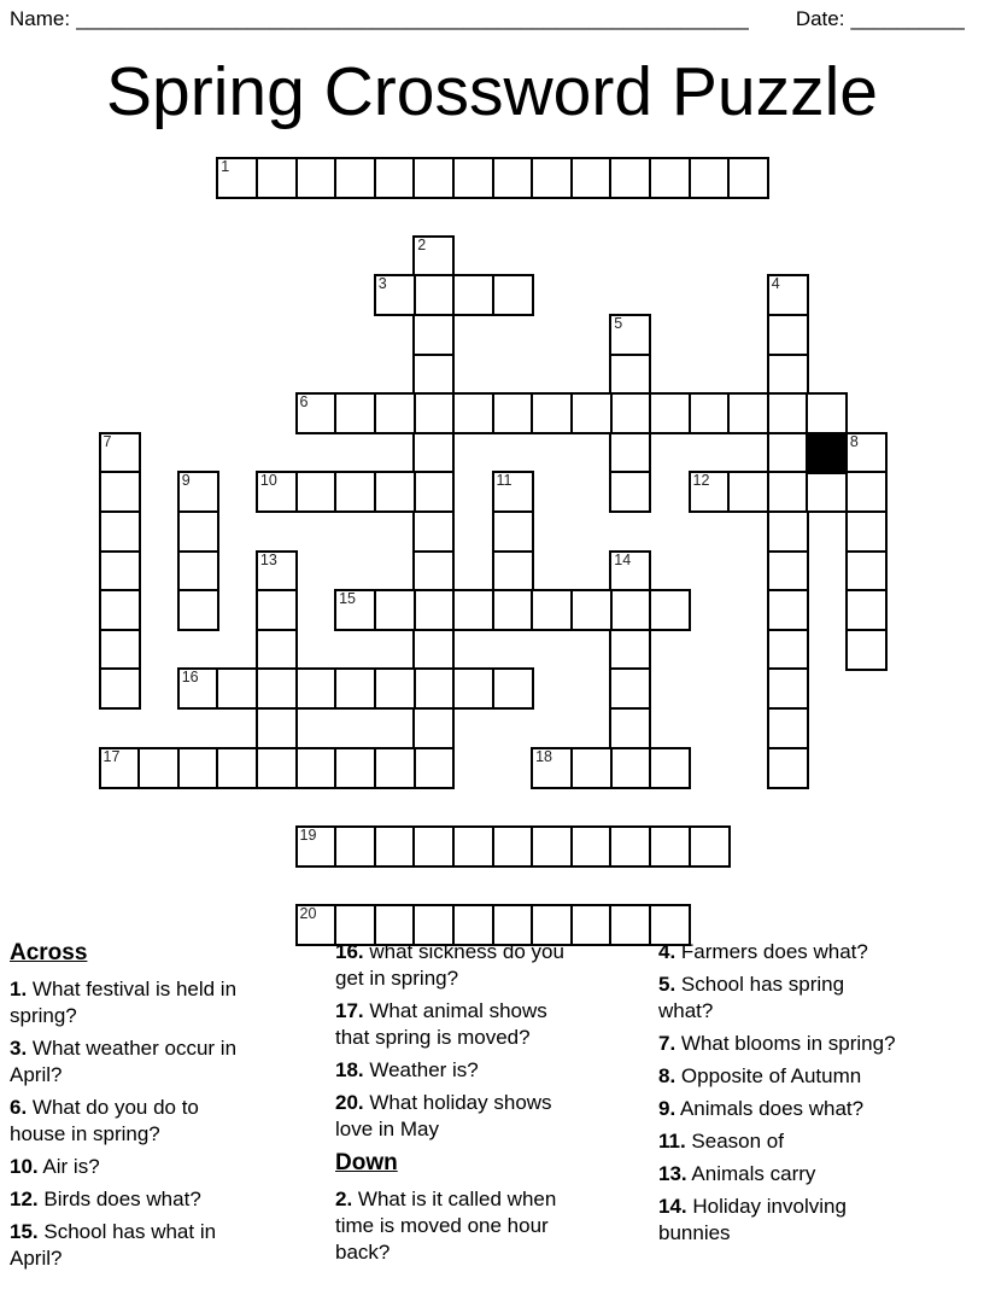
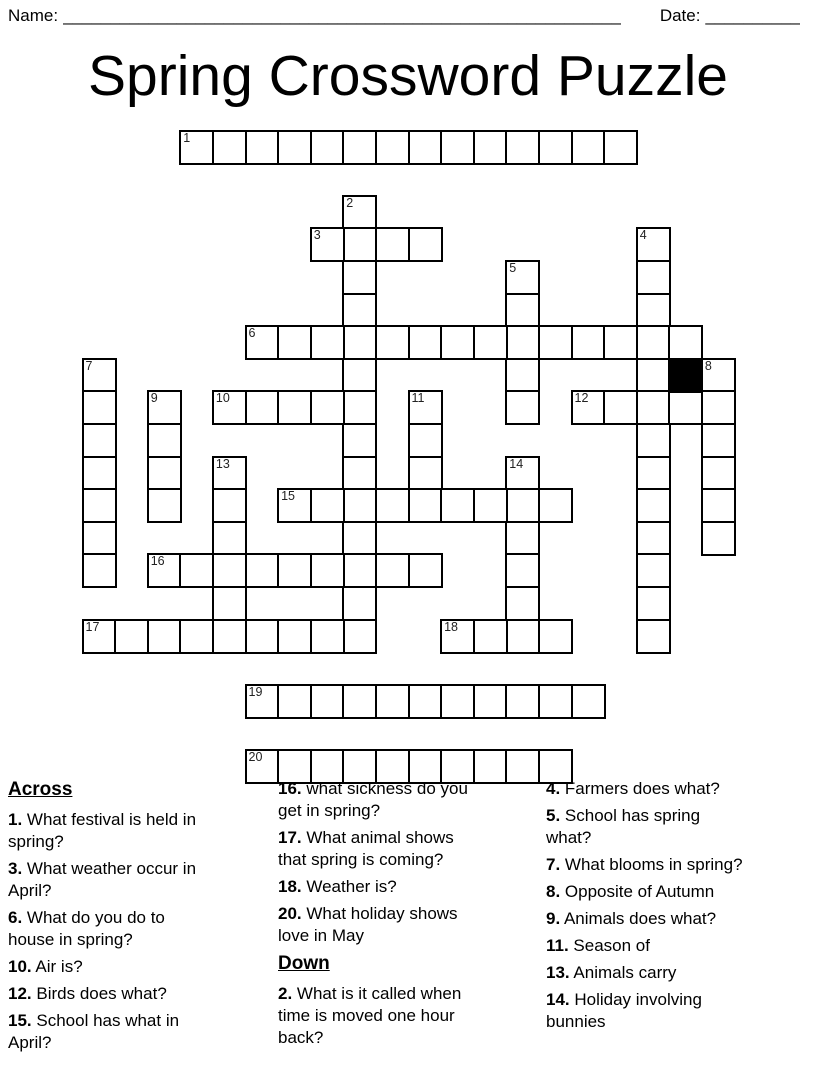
  Name:
  ___________________________________________________________
  Date:
  __________
  Spring Crossword Puzzle
  1
  2
  3
  4
  5
  6
  7
  8
  9
  10
  11
  12
  13
  14
  15
  16
  17
  18
  19
  20
  Across
  1. What festival is held in spring?
  3. What weather occur in April?
  6. What do you do to house in spring?
  10. Air is?
  12. Birds does what?
  15. School has what in April?
  16. what sickness do you get in spring?
- 17. What animal shows that spring is moved?
+ 17. What animal shows that spring is coming?
  18. Weather is?
  20. What holiday shows love in May
  Down
  2. What is it called when time is moved one hour back?
  4. Farmers does what?
  5. School has spring what?
  7. What blooms in spring?
  8. Opposite of Autumn
  9. Animals does what?
  11. Season of
  13. Animals carry
  14. Holiday involving bunnies
